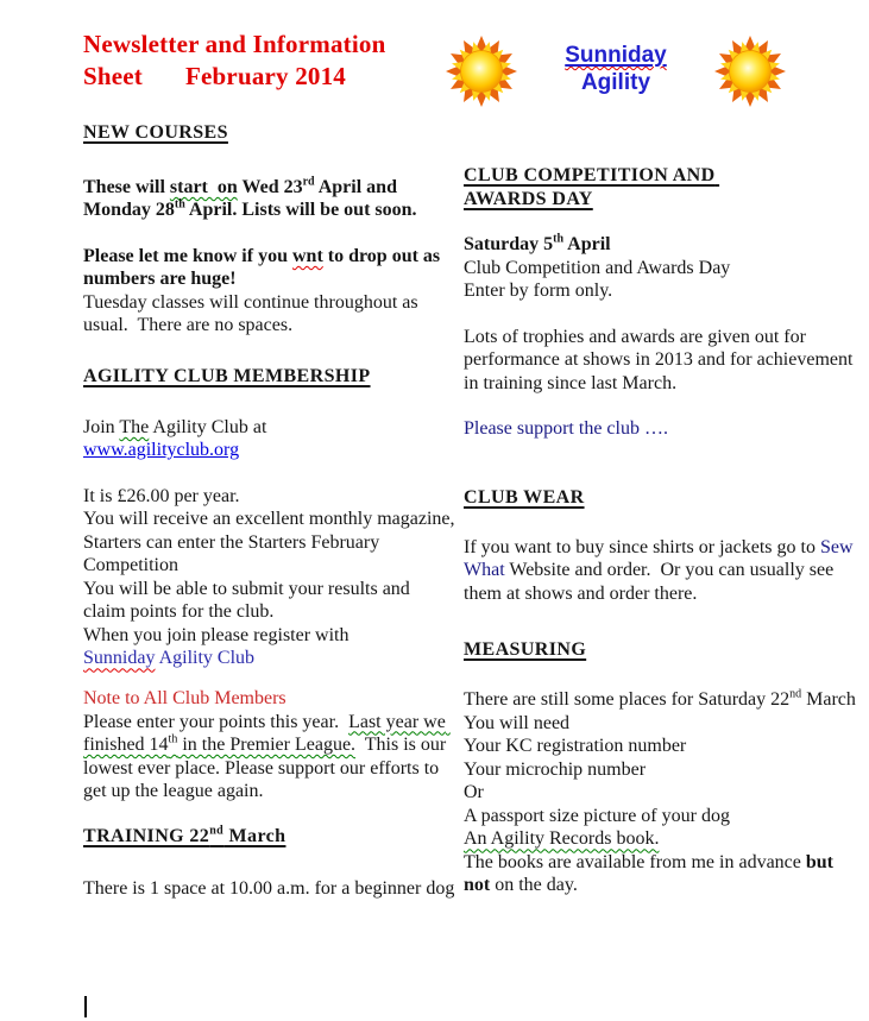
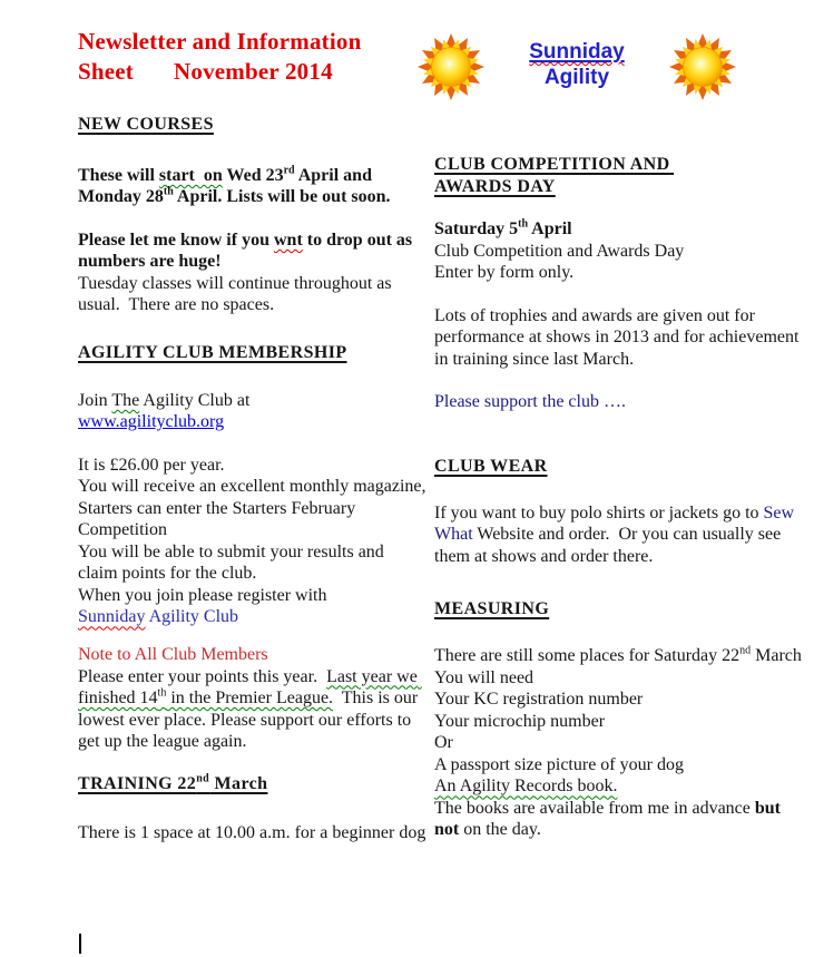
  Newsletter and Information
- Sheet February 2014
+ Sheet November 2014
  NEW COURSES
  These will start on Wed 23rd April and Monday 28th April. Lists will be out soon.
  Please let me know if you wnt to drop out as numbers are huge!
  Tuesday classes will continue throughout as usual. There are no spaces.
  AGILITY CLUB MEMBERSHIP
  Join The Agility Club at
  www.agilityclub.org
  It is £26.00 per year.
  You will receive an excellent monthly magazine,
  Starters can enter the Starters February Competition
  You will be able to submit your results and claim points for the club.
  When you join please register with
  Sunniday Agility Club
  Note to All Club Members
  Please enter your points this year. Last year we finished 14th in the Premier League. This is our lowest ever place. Please support our efforts to get up the league again.
  TRAINING 22nd March
  There is 1 space at 10.00 a.m. for a beginner dog
  Sunniday
  Agility
  CLUB COMPETITION AND AWARDS DAY
  Saturday 5th April
  Club Competition and Awards Day
  Enter by form only.
  Lots of trophies and awards are given out for performance at shows in 2013 and for achievement in training since last March.
  Please support the club ….
  CLUB WEAR
- If you want to buy since shirts or jackets go to Sew What Website and order. Or you can usually see them at shows and order there.
+ If you want to buy polo shirts or jackets go to Sew What Website and order. Or you can usually see them at shows and order there.
  MEASURING
  There are still some places for Saturday 22nd March
  You will need
  Your KC registration number
  Your microchip number
  Or
  A passport size picture of your dog
  An Agility Records book.
  The books are available from me in advance but not on the day.
